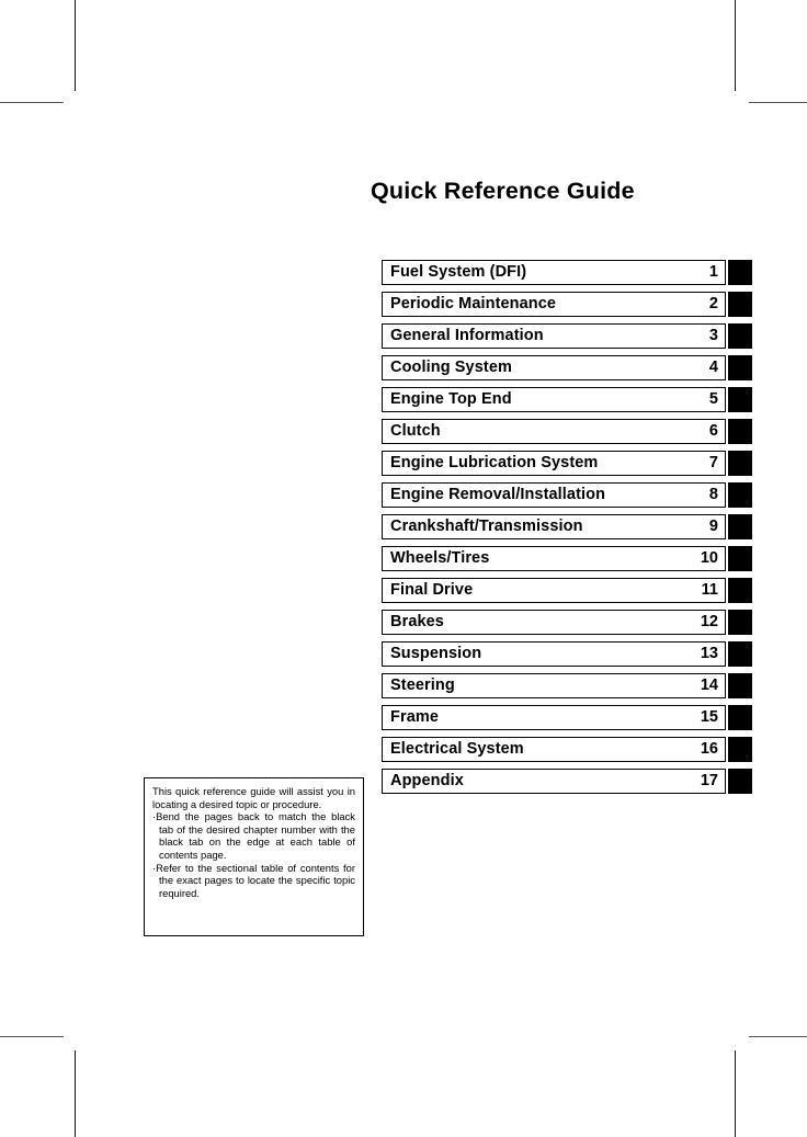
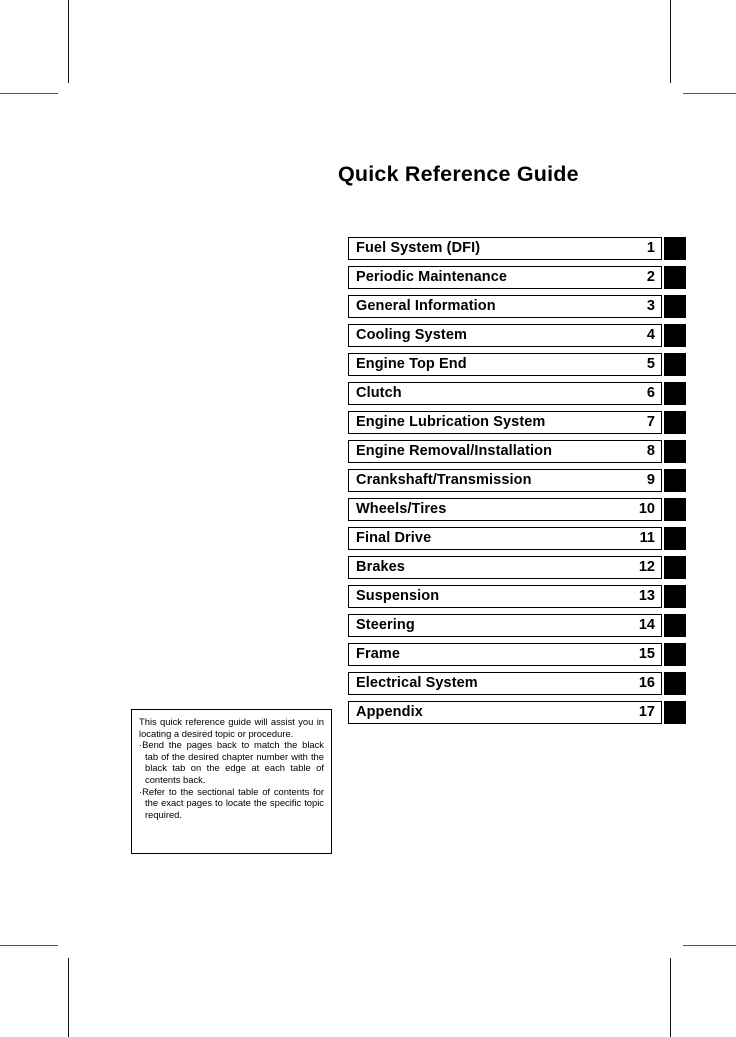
  Quick Reference Guide
  Fuel System (DFI)
  1
  Periodic Maintenance
  2
  General Information
  3
  Cooling System
  4
  Engine Top End
  5
  Clutch
  6
  Engine Lubrication System
  7
  Engine Removal/Installation
  8
  Crankshaft/Transmission
  9
  Wheels/Tires
  10
  Final Drive
  11
  Brakes
  12
  Suspension
  13
  Steering
  14
  Frame
  15
  Electrical System
  16
  Appendix
  17
  This quick reference guide will assist you in locating a desired topic or procedure.
- ·Bend the pages back to match the black tab of the desired chapter number with the black tab on the edge at each table of contents page.
+ ·Bend the pages back to match the black tab of the desired chapter number with the black tab on the edge at each table of contents back.
  ·Refer to the sectional table of contents for the exact pages to locate the specific topic required.
